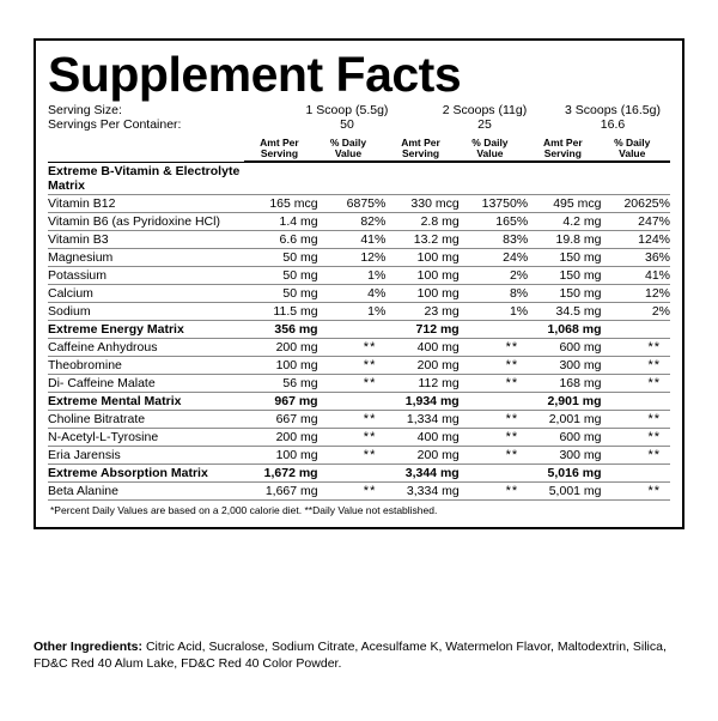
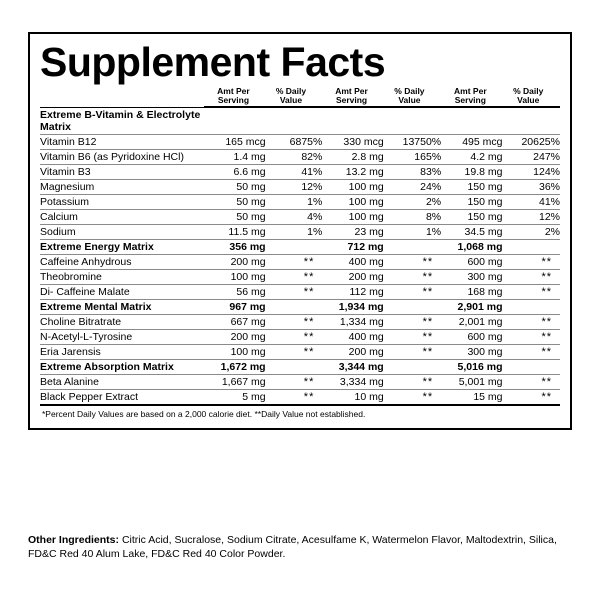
  Supplement Facts
- Serving Size:
- Servings Per Container:
- 1 Scoop (5.5g)
- 50
- 2 Scoops (11g)
- 25
- 3 Scoops (16.5g)
- 16.6
  	Amt Per Serving	% Daily Value	Amt Per Serving	% Daily Value	Amt Per Serving	% Daily Value
  Extreme B-Vitamin & Electrolyte Matrix
  Vitamin B12	165 mcg	6875%	330 mcg	13750%	495 mcg	20625%
  Vitamin B6 (as Pyridoxine HCl)	1.4 mg	82%	2.8 mg	165%	4.2 mg	247%
  Vitamin B3	6.6 mg	41%	13.2 mg	83%	19.8 mg	124%
  Magnesium	50 mg	12%	100 mg	24%	150 mg	36%
  Potassium	50 mg	1%	100 mg	2%	150 mg	41%
  Calcium	50 mg	4%	100 mg	8%	150 mg	12%
  Sodium	11.5 mg	1%	23 mg	1%	34.5 mg	2%
  Extreme Energy Matrix	356 mg		712 mg		1,068 mg
  Caffeine Anhydrous	200 mg	**	400 mg	**	600 mg	**
  Theobromine	100 mg	**	200 mg	**	300 mg	**
  Di- Caffeine Malate	56 mg	**	112 mg	**	168 mg	**
  Extreme Mental Matrix	967 mg		1,934 mg		2,901 mg
  Choline Bitratrate	667 mg	**	1,334 mg	**	2,001 mg	**
  N-Acetyl-L-Tyrosine	200 mg	**	400 mg	**	600 mg	**
  Eria Jarensis	100 mg	**	200 mg	**	300 mg	**
  Extreme Absorption Matrix	1,672 mg		3,344 mg		5,016 mg
  Beta Alanine	1,667 mg	**	3,334 mg	**	5,001 mg	**
+ Black Pepper Extract	5 mg	**	10 mg	**	15 mg	**
  *Percent Daily Values are based on a 2,000 calorie diet. **Daily Value not established.
  Other Ingredients: Citric Acid, Sucralose, Sodium Citrate, Acesulfame K, Watermelon Flavor, Maltodextrin, Silica, FD&C Red 40 Alum Lake, FD&C Red 40 Color Powder.
